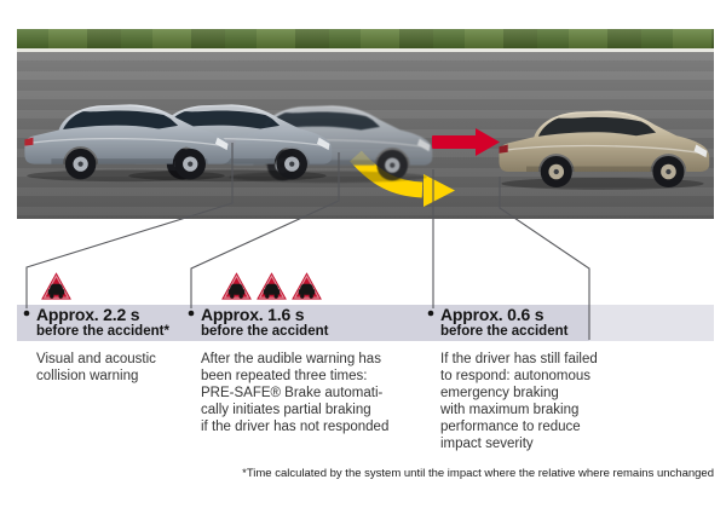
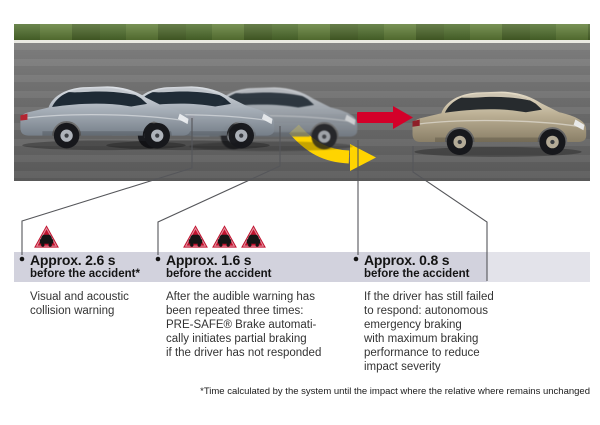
- Approx. 2.2 s
+ Approx. 2.6 s
  before the accident*
  Visual and acoustic
  collision warning
  Approx. 1.6 s
  before the accident
  After the audible warning has
  been repeated three times:
  PRE-SAFE® Brake automati-
  cally initiates partial braking
  if the driver has not responded
- Approx. 0.6 s
+ Approx. 0.8 s
  before the accident
  If the driver has still failed
  to respond: autonomous
  emergency braking
  with maximum braking
  performance to reduce
  impact severity
  *Time calculated by the system until the impact where the relative where remains unchanged
